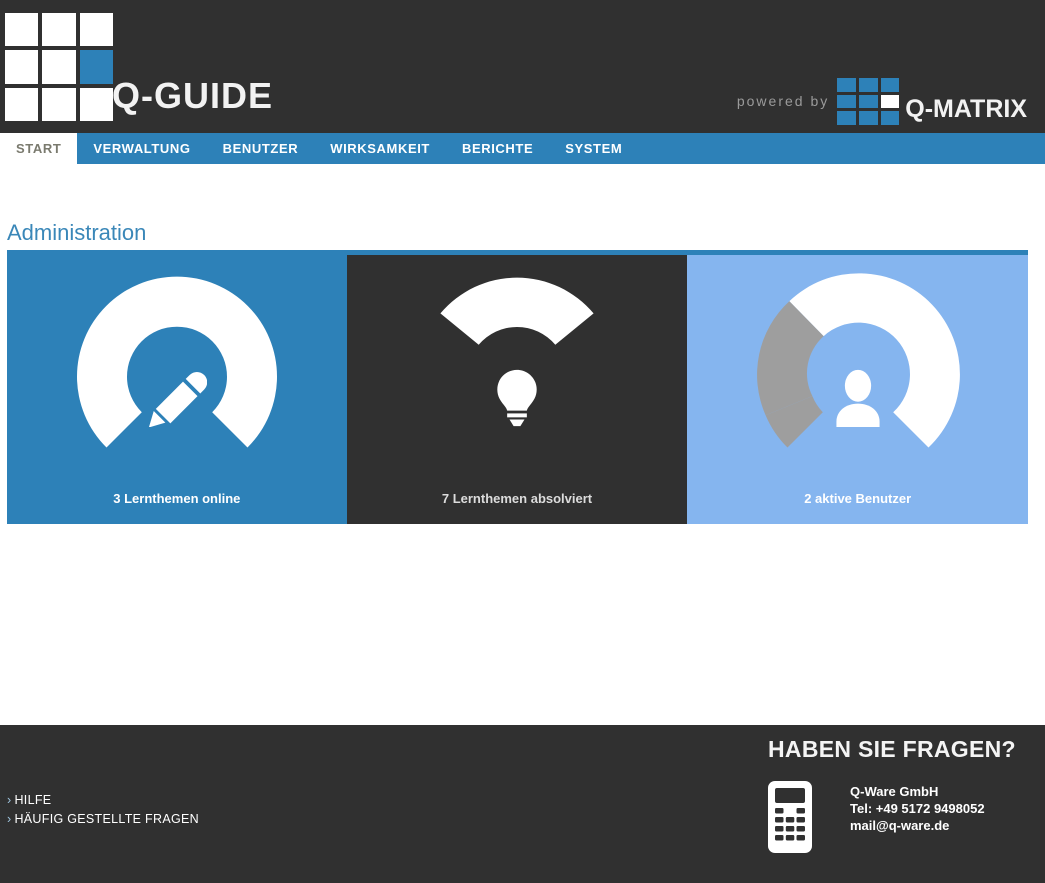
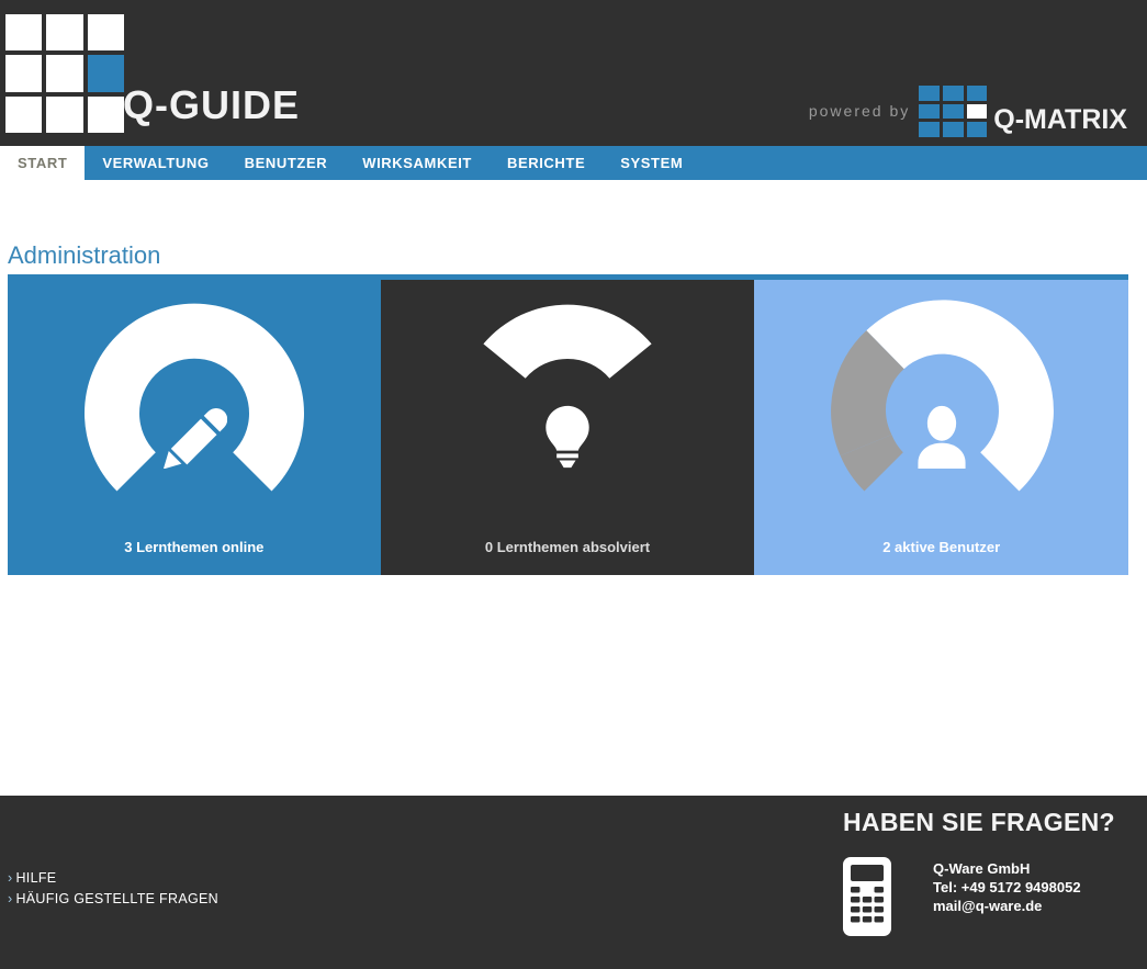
  Q-GUIDE
  powered by
  Q-MATRIX
  START
  VERWALTUNG
  BENUTZER
  WIRKSAMKEIT
  BERICHTE
  SYSTEM
  Administration
  3 Lernthemen online
- 7 Lernthemen absolviert
+ 0 Lernthemen absolviert
  2 aktive Benutzer
  › HILFE
  › HÄUFIG GESTELLTE FRAGEN
  HABEN SIE FRAGEN?
  Q-Ware GmbH
  Tel: +49 5172 9498052
  mail@q-ware.de
